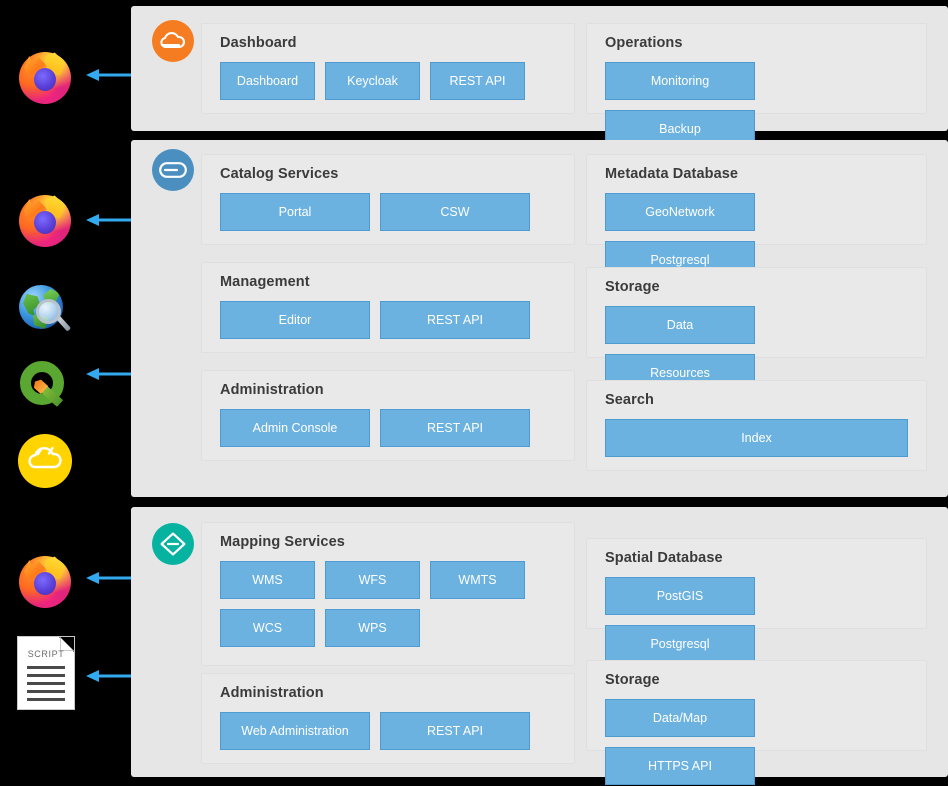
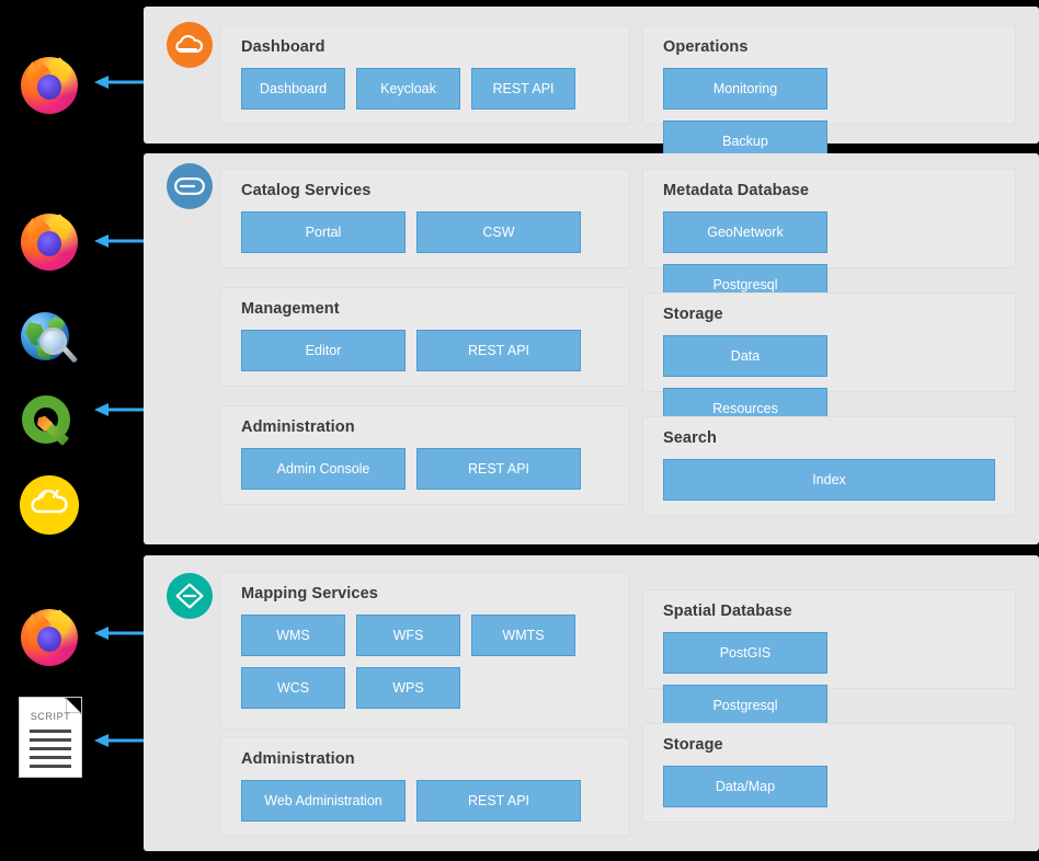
  SCRIPT
  Dashboard
  Dashboard
  Keycloak
  REST API
  Operations
  Monitoring
  Backup
  Catalog Services
  Portal
  CSW
  Management
  Editor
  REST API
  Administration
  Admin Console
  REST API
  Metadata Database
  GeoNetwork
  Postgresql
  Storage
  Data
  Resources
  Search
  Index
  Mapping Services
  WMS
  WFS
  WMTS
  WCS
  WPS
  Administration
  Web Administration
  REST API
  Spatial Database
  PostGIS
  Postgresql
  Storage
  Data/Map
- HTTPS API
